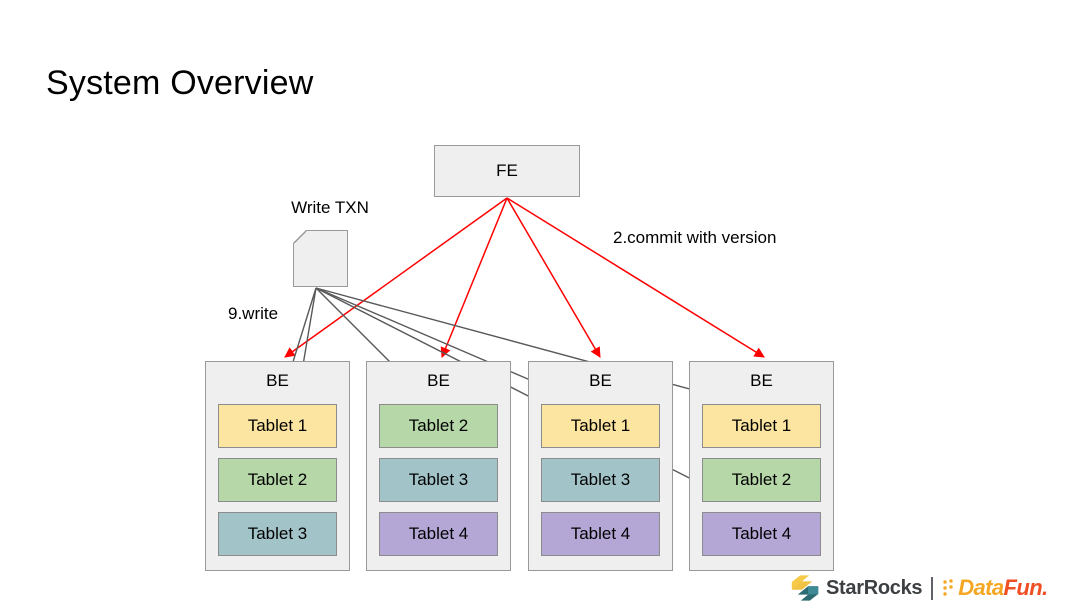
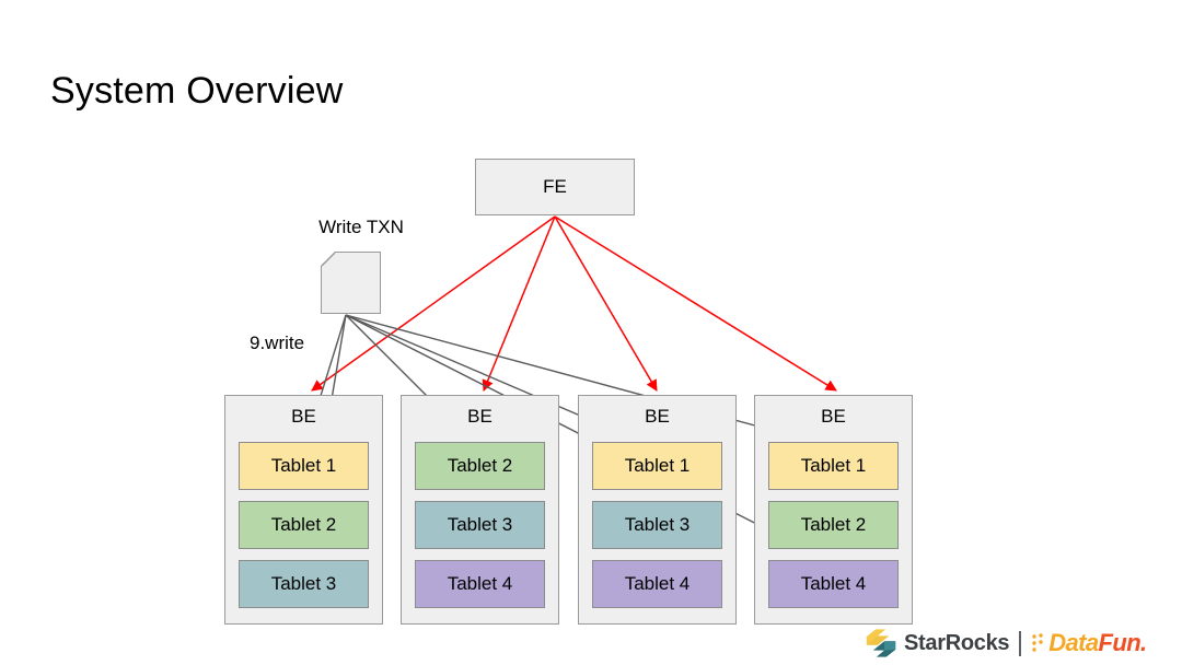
  System Overview
  FE
  Write TXN
  9.write
- 2.commit with version
  BE
  Tablet 1
  Tablet 2
  Tablet 3
  BE
  Tablet 2
  Tablet 3
  Tablet 4
  BE
  Tablet 1
  Tablet 3
  Tablet 4
  BE
  Tablet 1
  Tablet 2
  Tablet 4
  StarRocks
  DataFun.
